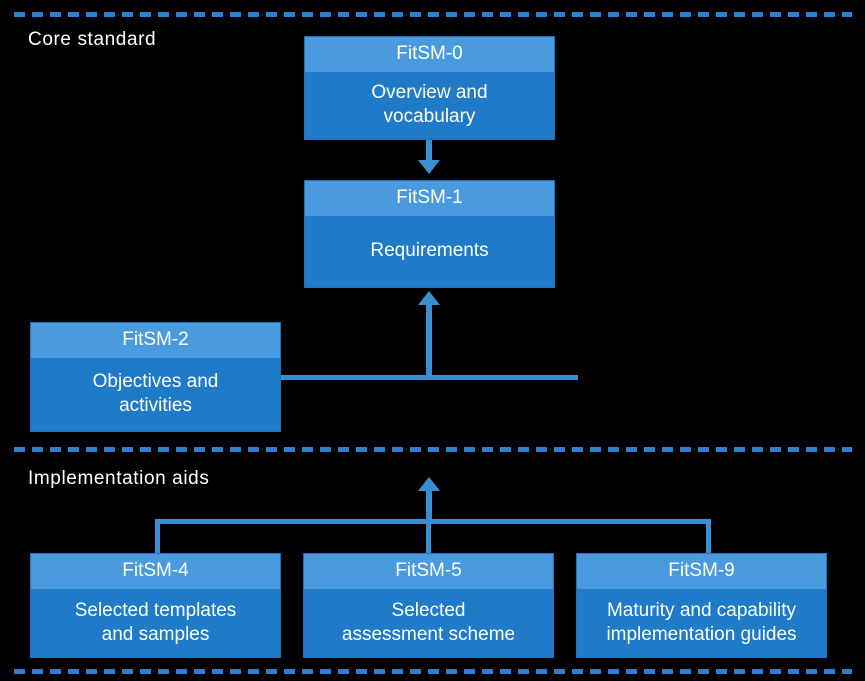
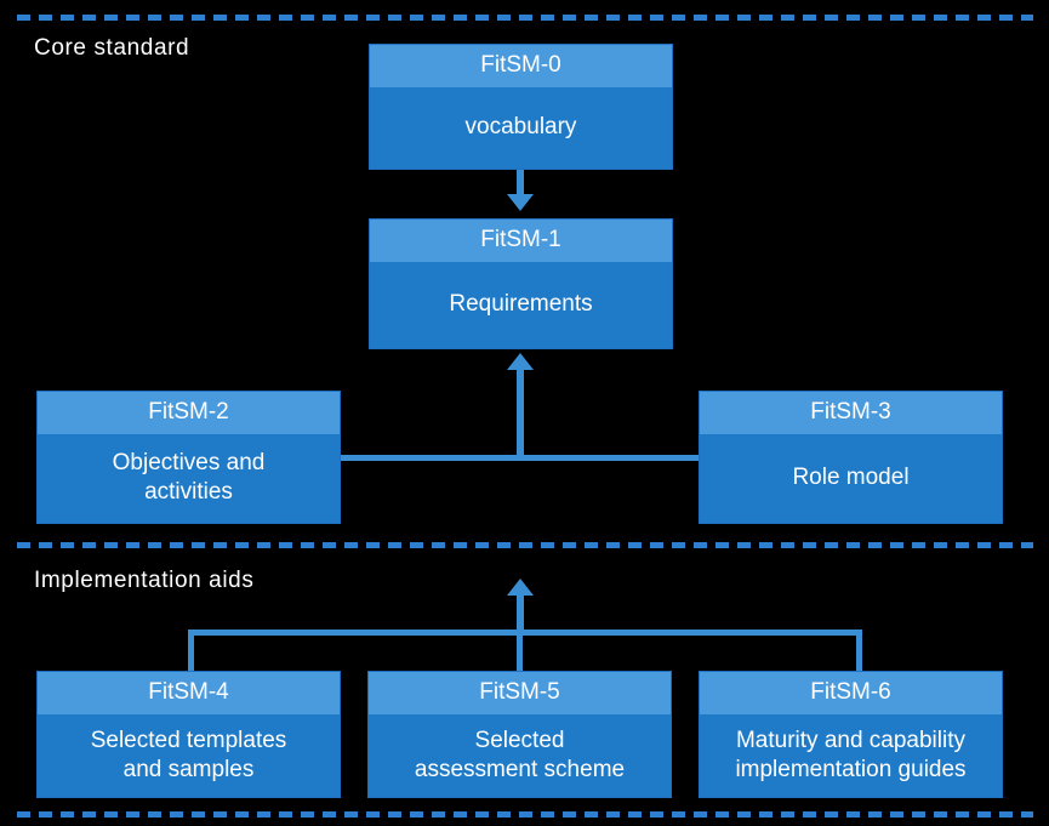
  Core standard
  Implementation aids
  FitSM-0
- Overview and
  vocabulary
  FitSM-1
  Requirements
  FitSM-2
  Objectives and
  activities
+ FitSM-3
+ Role model
  FitSM-4
  Selected templates
  and samples
  FitSM-5
  Selected
  assessment scheme
- FitSM-9
+ FitSM-6
  Maturity and capability
  implementation guides
